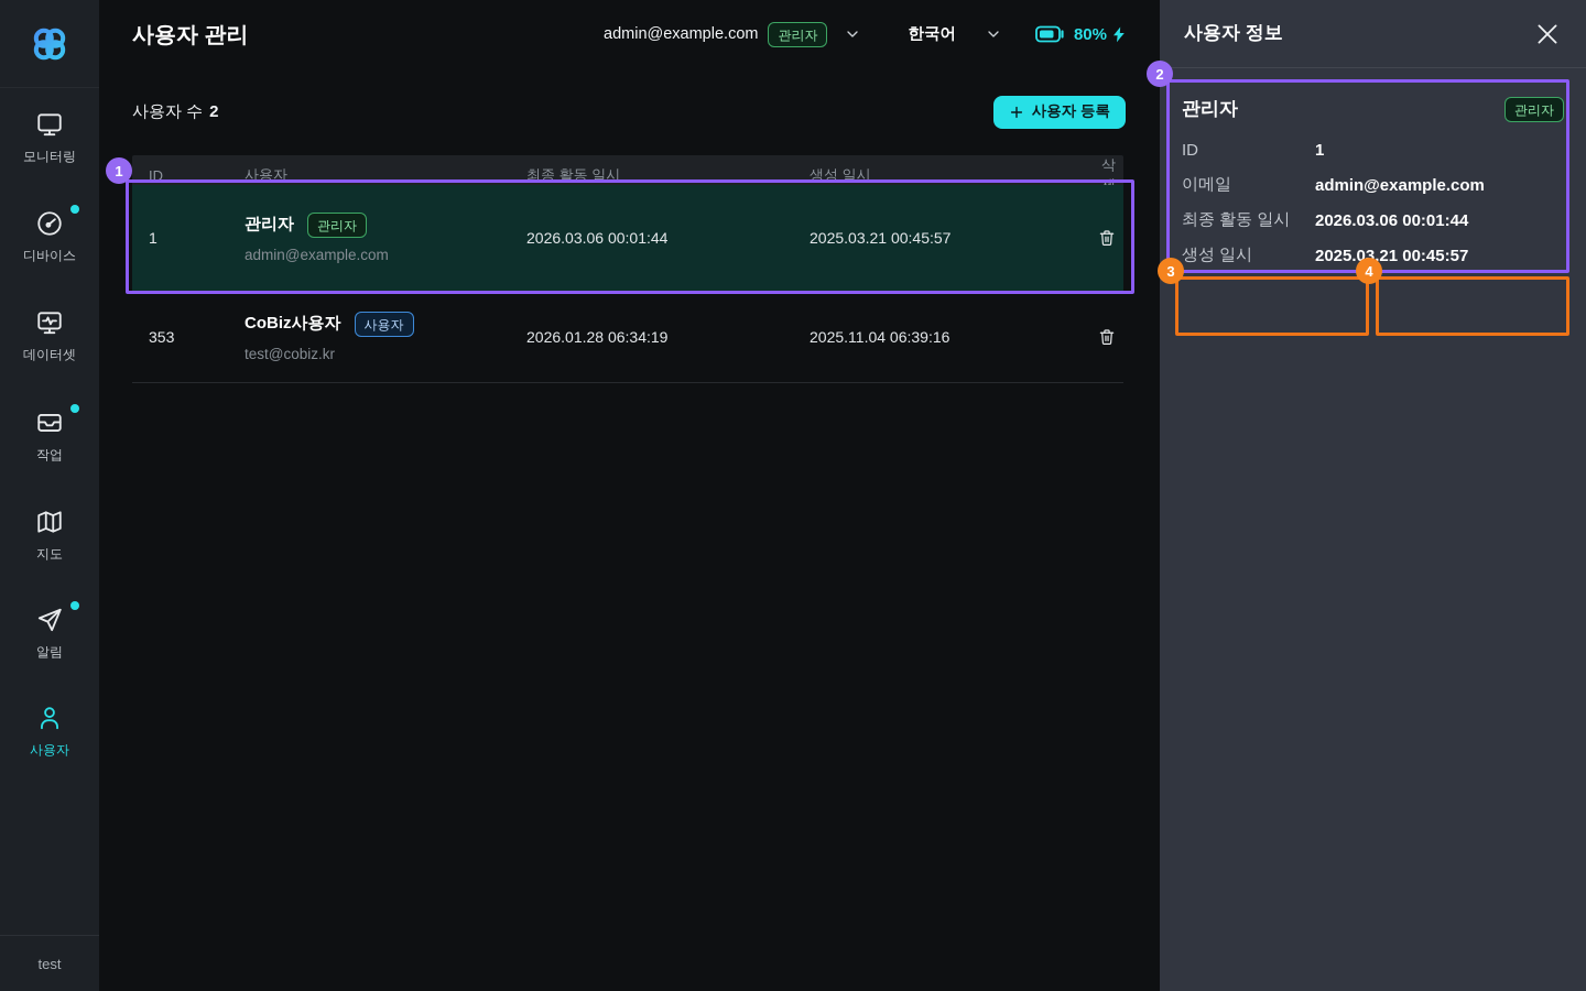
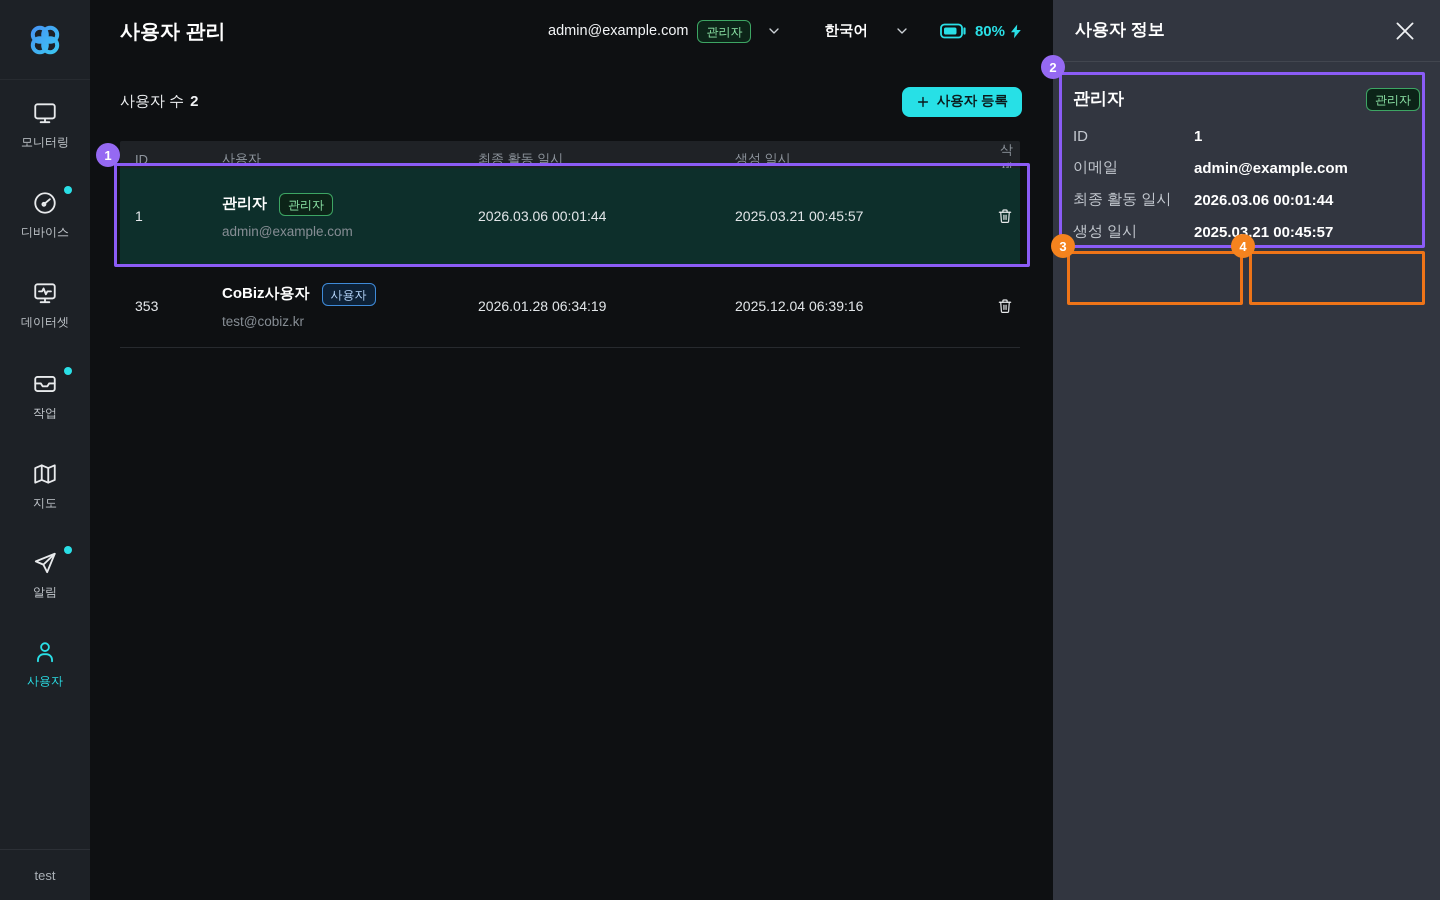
  모니터링
  디바이스
  데이터셋
  작업
  지도
  알림
  사용자
  test
  사용자 관리
  admin@example.com
  관리자
  한국어
  80%
  사용자 수 2
  사용자 등록
  ID
  사용자
  최종 활동 일시
  생성 일시
  1
  관리자
  관리자
  admin@example.com
  2026.03.06 00:01:44
  2025.03.21 00:45:57
  353
  CoBiz사용자
  사용자
  test@cobiz.kr
  2026.01.28 06:34:19
- 2025.11.04 06:39:16
+ 2025.12.04 06:39:16
  사용자 정보
  관리자
  관리자
  ID
  1
  이메일
  admin@example.com
  최종 활동 일시
  2026.03.06 00:01:44
  생성 일시
  2025.03.21 00:45:57
  1
  2
  3
  4
